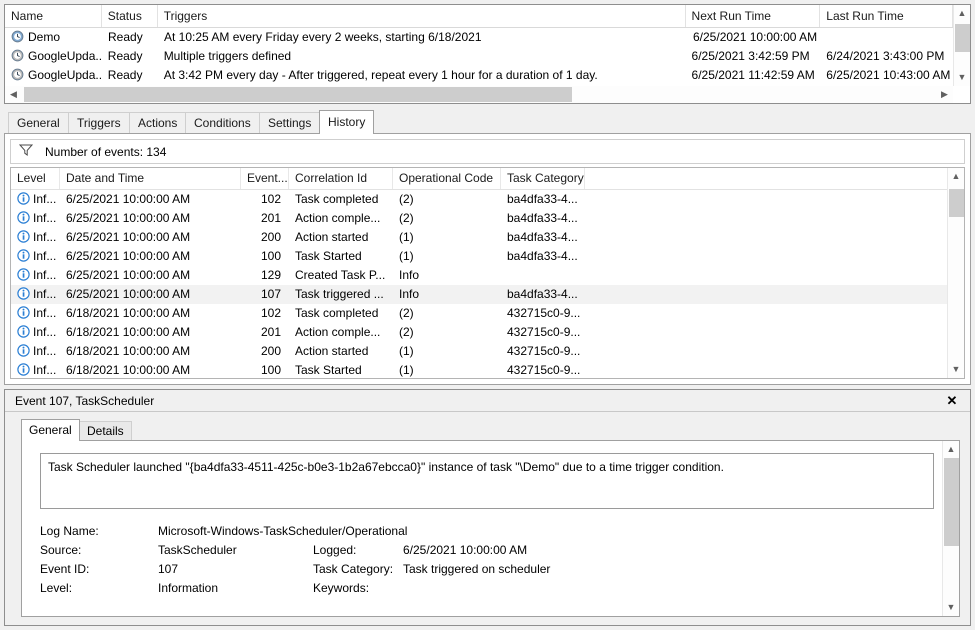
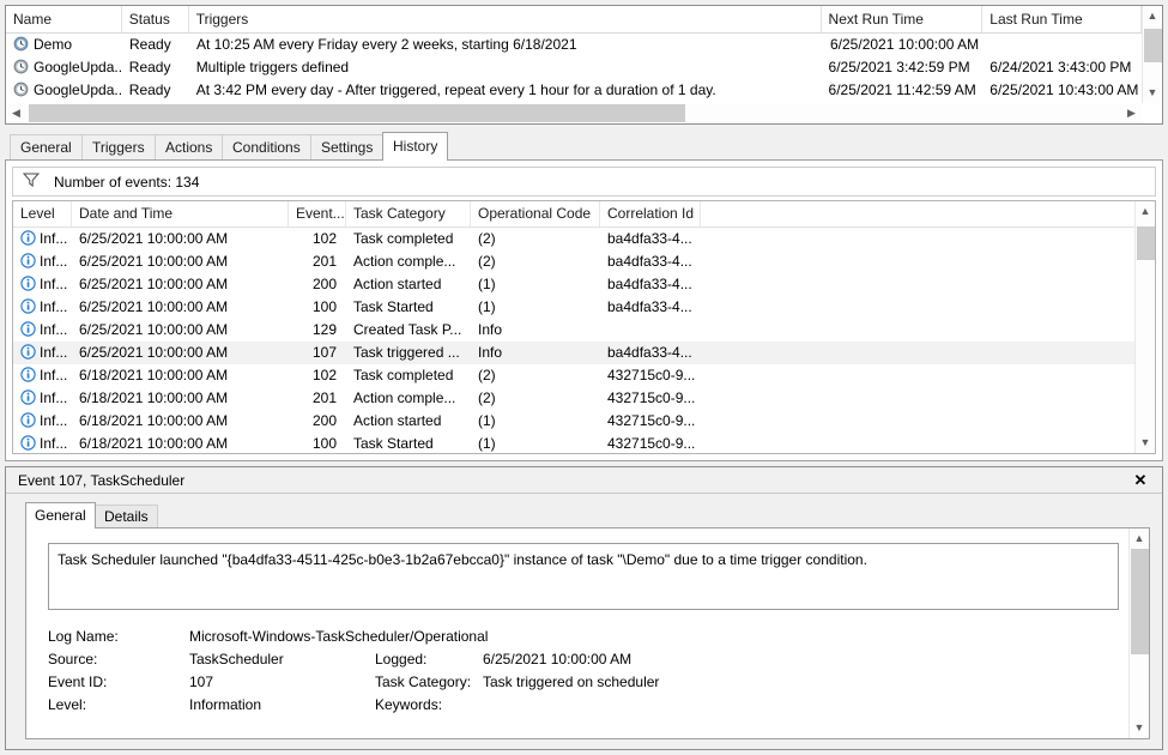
  Name
  Status
  Triggers
  Next Run Time
  Last Run Time
  Demo
  Ready
  At 10:25 AM every Friday every 2 weeks, starting 6/18/2021
  6/25/2021 10:00:00 AM
  GoogleUpda..
  Ready
  Multiple triggers defined
  6/25/2021 3:42:59 PM
  6/24/2021 3:43:00 PM
  GoogleUpda..
  Ready
  At 3:42 PM every day - After triggered, repeat every 1 hour for a duration of 1 day.
  6/25/2021 11:42:59 AM
  6/25/2021 10:43:00 AM
  ▲
  ▼
  ◀
  ▶
  General
  Triggers
  Actions
  Conditions
  Settings
  History
  Number of events: 134
  Level
  Date and Time
  Event...
- Correlation Id
+ Task Category
  Operational Code
- Task Category
+ Correlation Id
  Inf...
  6/25/2021 10:00:00 AM
  102
  Task completed
  (2)
  ba4dfa33-4...
  Inf...
  6/25/2021 10:00:00 AM
  201
  Action comple...
  (2)
  ba4dfa33-4...
  Inf...
  6/25/2021 10:00:00 AM
  200
  Action started
  (1)
  ba4dfa33-4...
  Inf...
  6/25/2021 10:00:00 AM
  100
  Task Started
  (1)
  ba4dfa33-4...
  Inf...
  6/25/2021 10:00:00 AM
  129
  Created Task P...
  Info
  Inf...
  6/25/2021 10:00:00 AM
  107
  Task triggered ...
  Info
  ba4dfa33-4...
  Inf...
  6/18/2021 10:00:00 AM
  102
  Task completed
  (2)
  432715c0-9...
  Inf...
  6/18/2021 10:00:00 AM
  201
  Action comple...
  (2)
  432715c0-9...
  Inf...
  6/18/2021 10:00:00 AM
  200
  Action started
  (1)
  432715c0-9...
  Inf...
  6/18/2021 10:00:00 AM
  100
  Task Started
  (1)
  432715c0-9...
  ▲
  ▼
  Event 107, TaskScheduler
  ✕
  General
  Details
  Task Scheduler launched "{ba4dfa33-4511-425c-b0e3-1b2a67ebcca0}" instance of task "\Demo" due to a time trigger condition.
  Log Name:
  Microsoft-Windows-TaskScheduler/Operational
  Source:
  TaskScheduler
  Logged:
  6/25/2021 10:00:00 AM
  Event ID:
  107
  Task Category:
  Task triggered on scheduler
  Level:
  Information
  Keywords:
  ▲
  ▼
